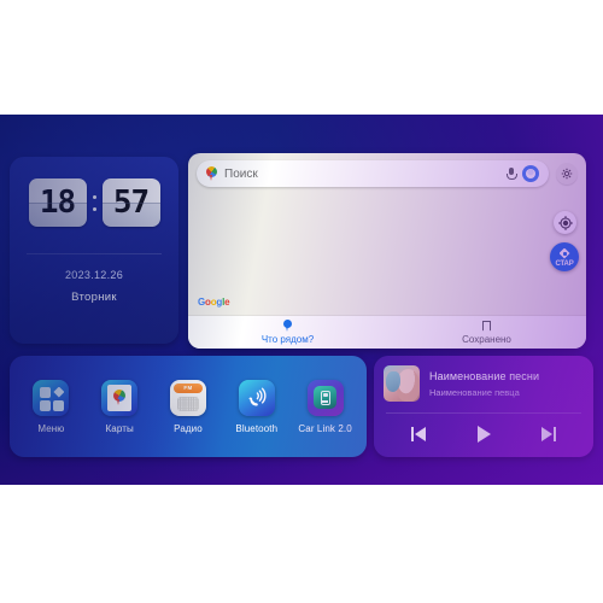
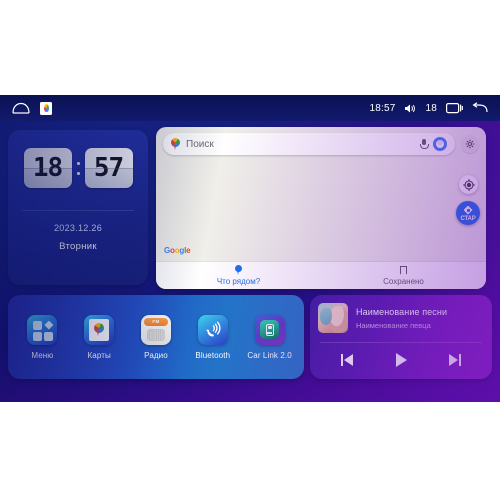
+ 18:57
+ 18
